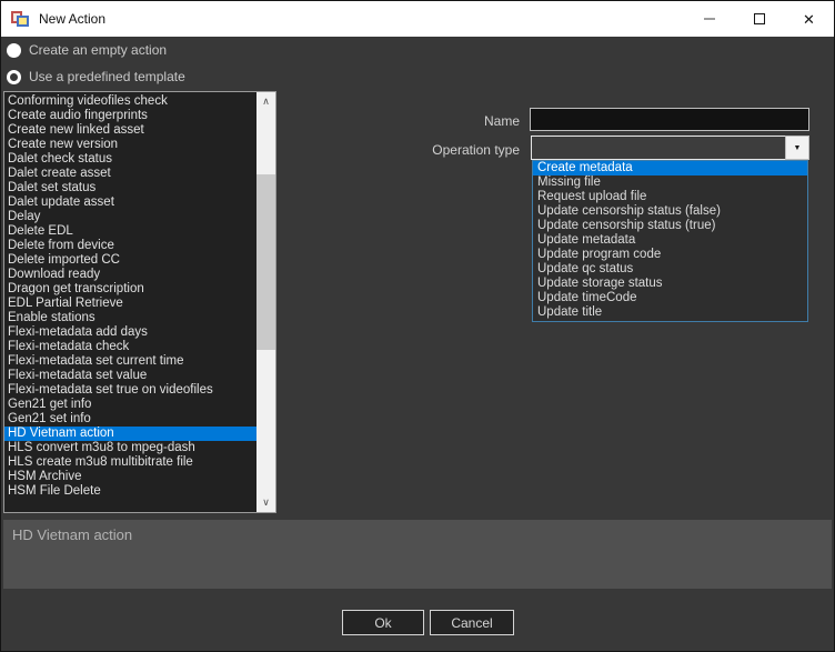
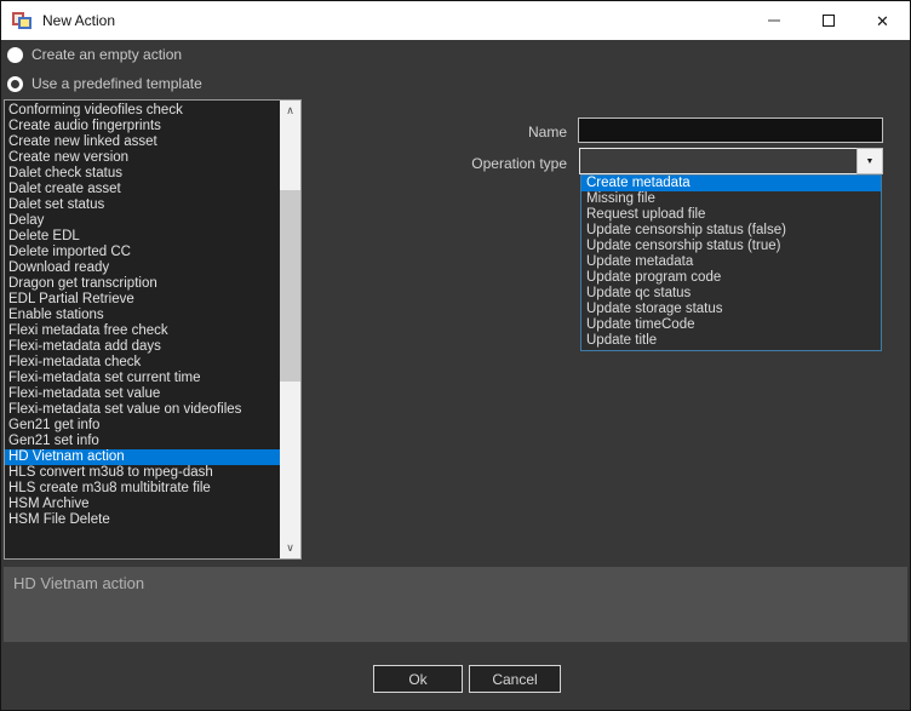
  New Action
  ✕
  Create an empty action
  Use a predefined template
  Conforming videofiles check
  Create audio fingerprints
  Create new linked asset
  Create new version
  Dalet check status
  Dalet create asset
  Dalet set status
- Dalet update asset
  Delay
  Delete EDL
- Delete from device
  Delete imported CC
  Download ready
  Dragon get transcription
  EDL Partial Retrieve
  Enable stations
+ Flexi metadata free check
  Flexi-metadata add days
  Flexi-metadata check
  Flexi-metadata set current time
  Flexi-metadata set value
- Flexi-metadata set true on videofiles
+ Flexi-metadata set value on videofiles
  Gen21 get info
  Gen21 set info
  HD Vietnam action
  HLS convert m3u8 to mpeg-dash
  HLS create m3u8 multibitrate file
  HSM Archive
  HSM File Delete
  ∧
  ∨
  Name
  Operation type
  Create metadata
  Missing file
  Request upload file
  Update censorship status (false)
  Update censorship status (true)
  Update metadata
  Update program code
  Update qc status
  Update storage status
  Update timeCode
  Update title
  HD Vietnam action
  Ok
  Cancel
